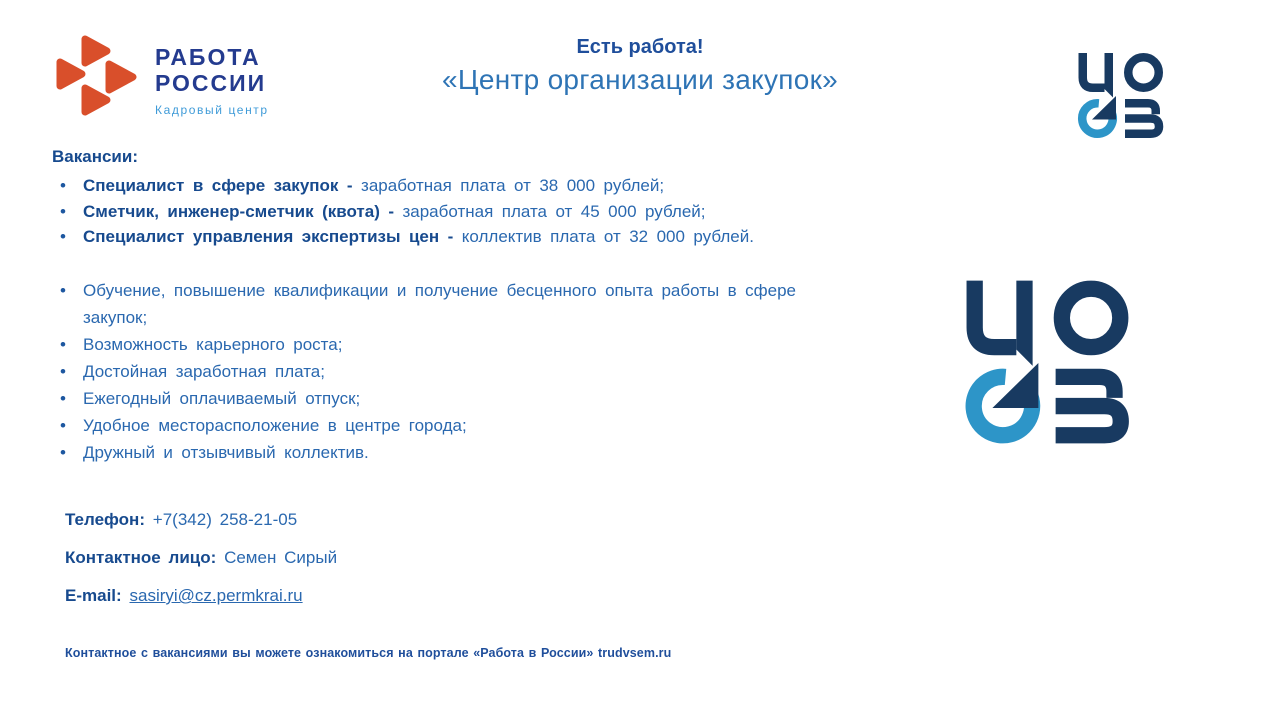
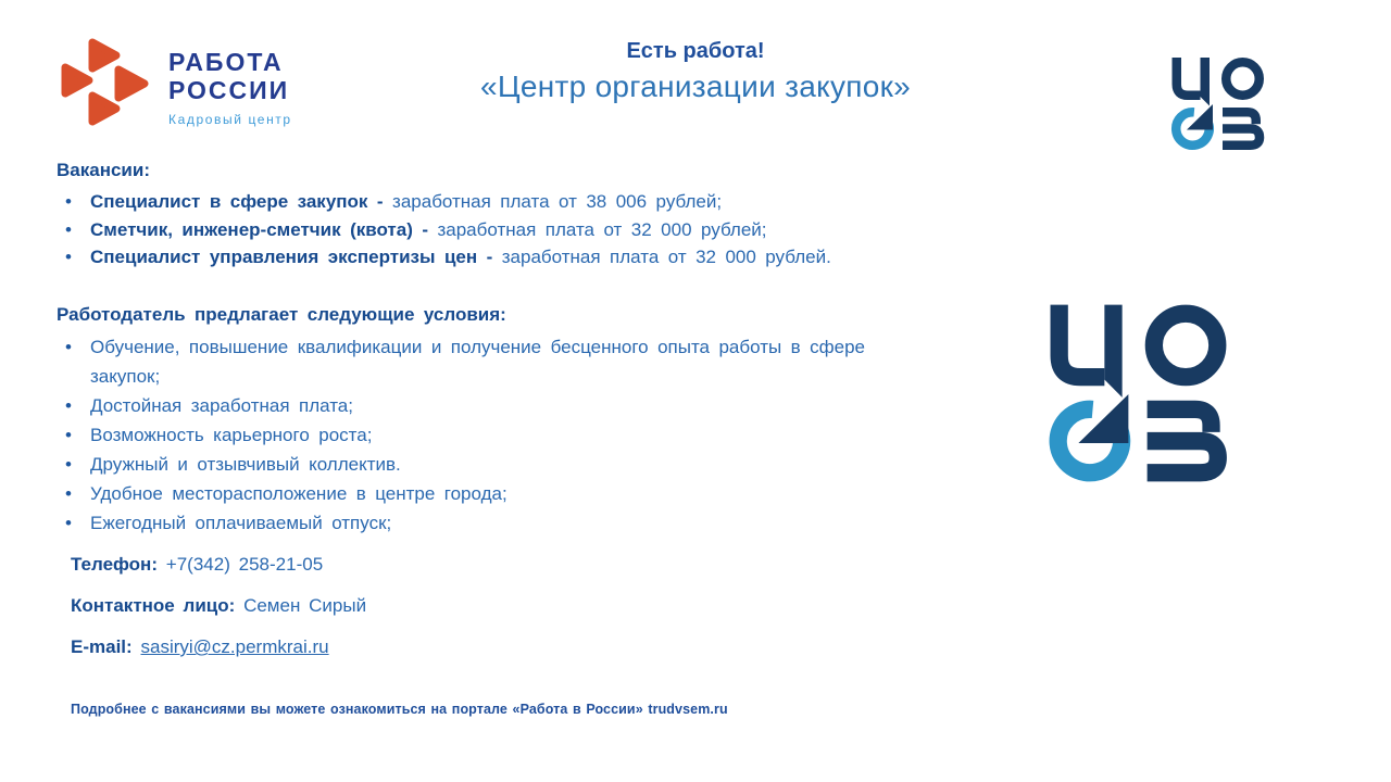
  РАБОТА
  РОССИИ
  Кадровый центр
  Есть работа!
  «Центр организации закупок»
  Вакансии:
  •
- Специалист в сфере закупок - заработная плата от 38 000 рублей;
+ Специалист в сфере закупок - заработная плата от 38 006 рублей;
  •
- Сметчик, инженер-сметчик (квота) - заработная плата от 45 000 рублей;
+ Сметчик, инженер-сметчик (квота) - заработная плата от 32 000 рублей;
  •
- Специалист управления экспертизы цен - коллектив плата от 32 000 рублей.
+ Специалист управления экспертизы цен - заработная плата от 32 000 рублей.
+ Работодатель предлагает следующие условия:
  •
  Обучение, повышение квалификации и получение бесценного опыта работы в сфере
  закупок;
  •
- Возможность карьерного роста;
+ Достойная заработная плата;
  •
- Достойная заработная плата;
+ Возможность карьерного роста;
  •
- Ежегодный оплачиваемый отпуск;
+ Дружный и отзывчивый коллектив.
  •
  Удобное месторасположение в центре города;
  •
- Дружный и отзывчивый коллектив.
+ Ежегодный оплачиваемый отпуск;
  Телефон: +7(342) 258-21-05
  Контактное лицо: Семен Сирый
  E-mail: sasiryi@cz.permkrai.ru
- Контактное с вакансиями вы можете ознакомиться на портале «Работа в России» trudvsem.ru
+ Подробнее с вакансиями вы можете ознакомиться на портале «Работа в России» trudvsem.ru
